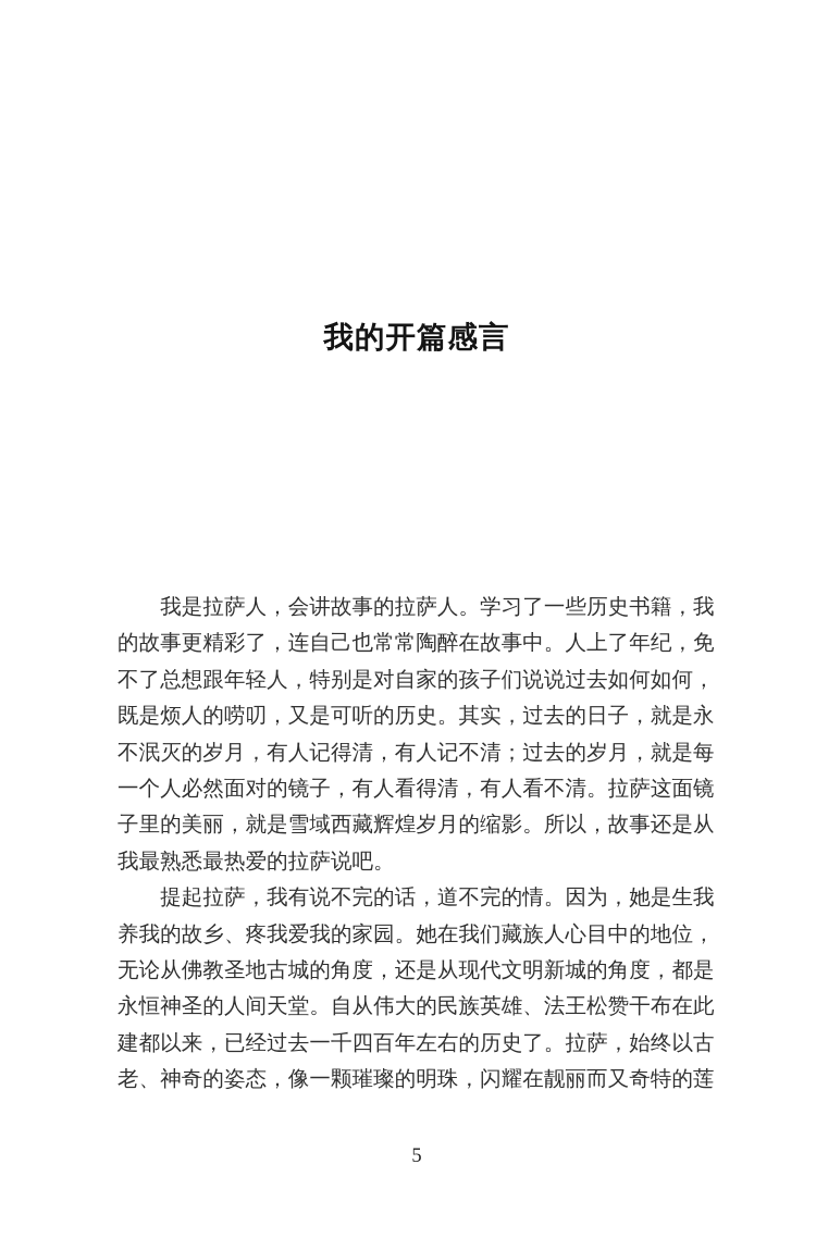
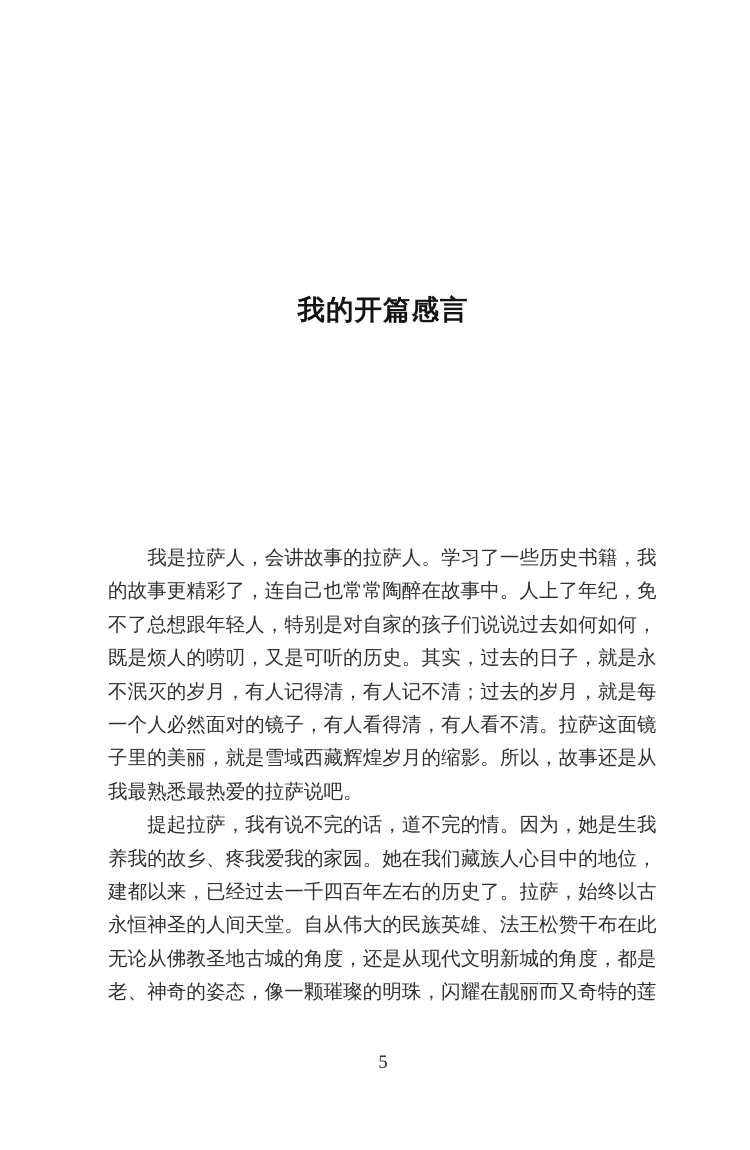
  我的开篇感言
  我是拉萨人，会讲故事的拉萨人。学习了一些历史书籍，我
  的故事更精彩了，连自己也常常陶醉在故事中。人上了年纪，免
  不了总想跟年轻人，特别是对自家的孩子们说说过去如何如何，
  既是烦人的唠叨，又是可听的历史。其实，过去的日子，就是永
  不泯灭的岁月，有人记得清，有人记不清；过去的岁月，就是每
  一个人必然面对的镜子，有人看得清，有人看不清。拉萨这面镜
  子里的美丽，就是雪域西藏辉煌岁月的缩影。所以，故事还是从
  我最熟悉最热爱的拉萨说吧。
  提起拉萨，我有说不完的话，道不完的情。因为，她是生我
  养我的故乡、疼我爱我的家园。她在我们藏族人心目中的地位，
- 无论从佛教圣地古城的角度，还是从现代文明新城的角度，都是
+ 建都以来，已经过去一千四百年左右的历史了。拉萨，始终以古
  永恒神圣的人间天堂。自从伟大的民族英雄、法王松赞干布在此
- 建都以来，已经过去一千四百年左右的历史了。拉萨，始终以古
+ 无论从佛教圣地古城的角度，还是从现代文明新城的角度，都是
  老、神奇的姿态，像一颗璀璨的明珠，闪耀在靓丽而又奇特的莲
  5
